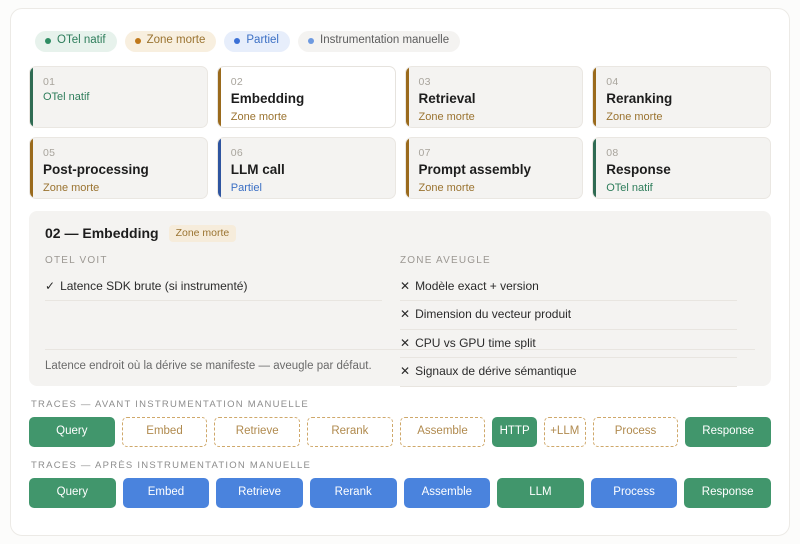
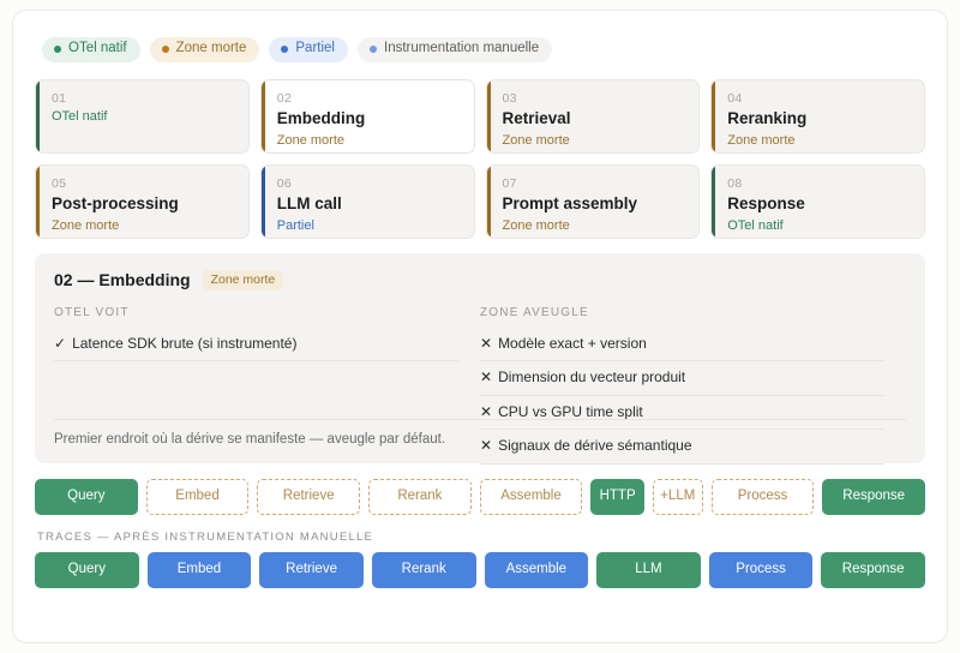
  OTel natif
  Zone morte
  Partiel
  Instrumentation manuelle
  01
  OTel natif
  02
  Embedding
  Zone morte
  03
  Retrieval
  Zone morte
  04
  Reranking
  Zone morte
  05
  Post-processing
  Zone morte
  06
  LLM call
  Partiel
  07
  Prompt assembly
  Zone morte
  08
  Response
  OTel natif
  02 — Embedding
  Zone morte
  OTEL VOIT
  ✓ Latence SDK brute (si instrumenté)
  ZONE AVEUGLE
  ✕ Modèle exact + version
  ✕ Dimension du vecteur produit
  ✕ CPU vs GPU time split
  ✕ Signaux de dérive sémantique
- Latence endroit où la dérive se manifeste — aveugle par défaut.
+ Premier endroit où la dérive se manifeste — aveugle par défaut.
- TRACES — AVANT INSTRUMENTATION MANUELLE
  Query
  Embed
  Retrieve
  Rerank
  Assemble
  HTTP
  +LLM
  Process
  Response
  TRACES — APRÈS INSTRUMENTATION MANUELLE
  Query
  Embed
  Retrieve
  Rerank
  Assemble
  LLM
  Process
  Response
